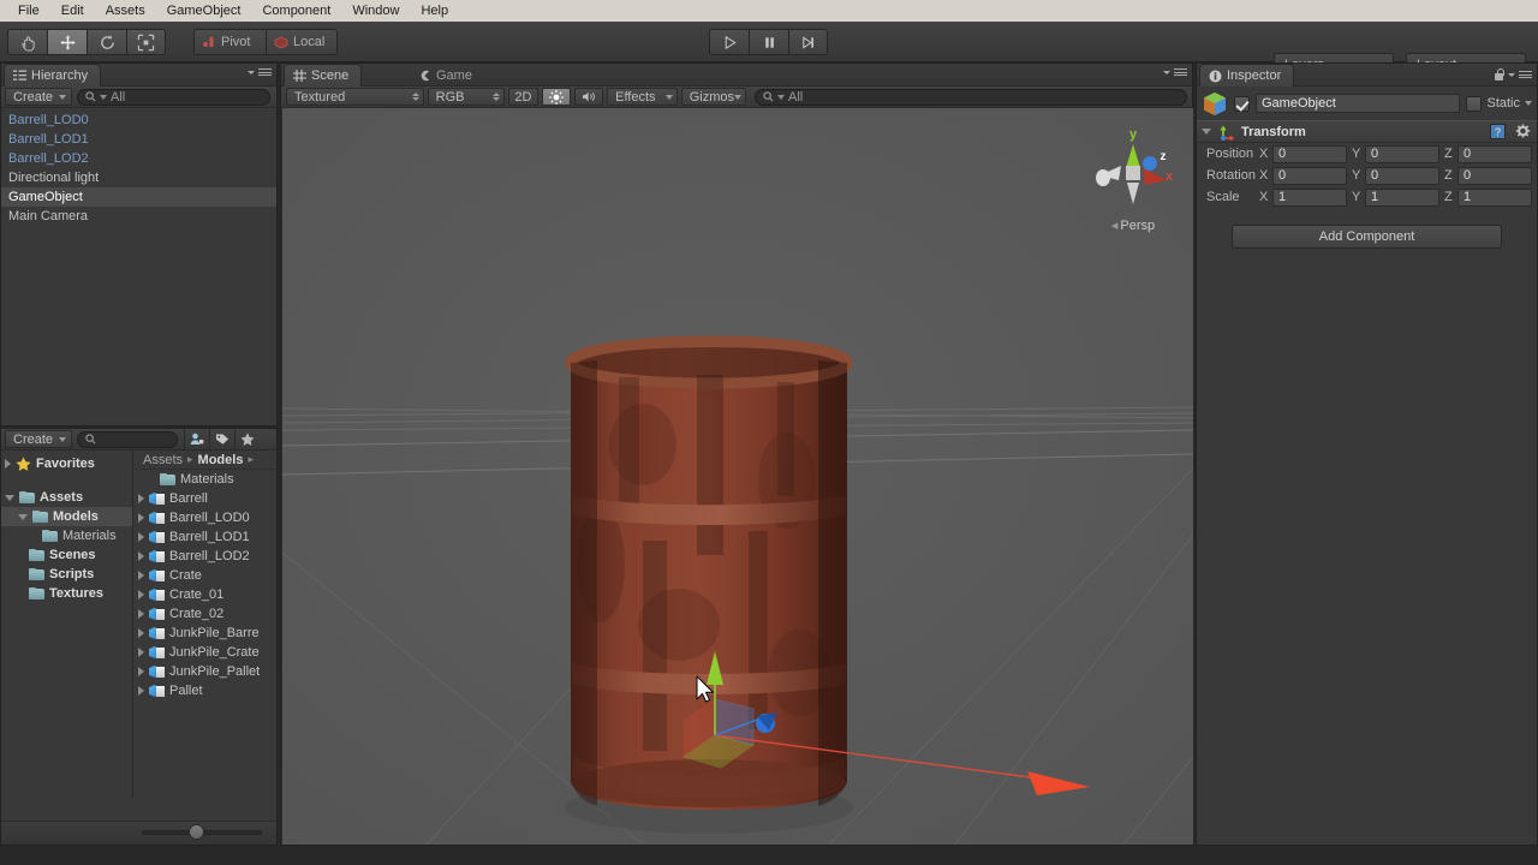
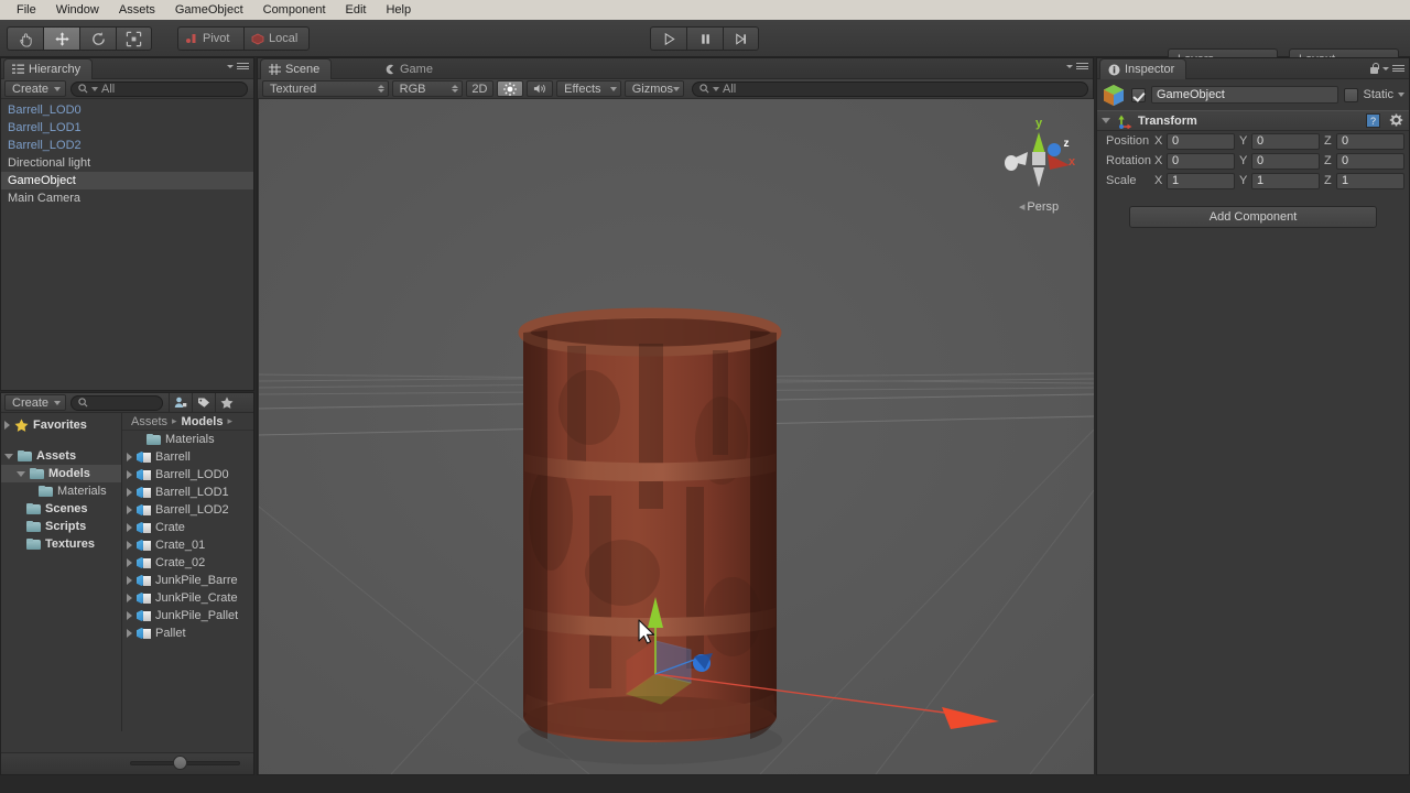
  File
- Edit
+ Window
  Assets
  GameObject
  Component
- Window
+ Edit
  Help
  Pivot
  Local
  Hierarchy
  Create
  All
  Barrell_LOD0
  Barrell_LOD1
  Barrell_LOD2
  Directional light
  GameObject
  Main Camera
  Create
  Favorites
  Assets
  Models
  Materials
  Scenes
  Scripts
  Textures
  Assets
  ▸
  Models
  ▸
  Materials
  Barrell
  Barrell_LOD0
  Barrell_LOD1
  Barrell_LOD2
  Crate
  Crate_01
  Crate_02
  JunkPile_Barre
  JunkPile_Crate
  JunkPile_Pallet
  Pallet
  Scene
  Game
  Textured
  RGB
  2D
  Effects
  Gizmos
  All
  y
  x
  z
  ◂ Persp
  Inspector
  GameObject
  Static
  Transform
  ?
  Position
  X
  0
  Y
  0
  Z
  0
  Rotation
  X
  0
  Y
  0
  Z
  0
  Scale
  X
  1
  Y
  1
  Z
  1
  Add Component
